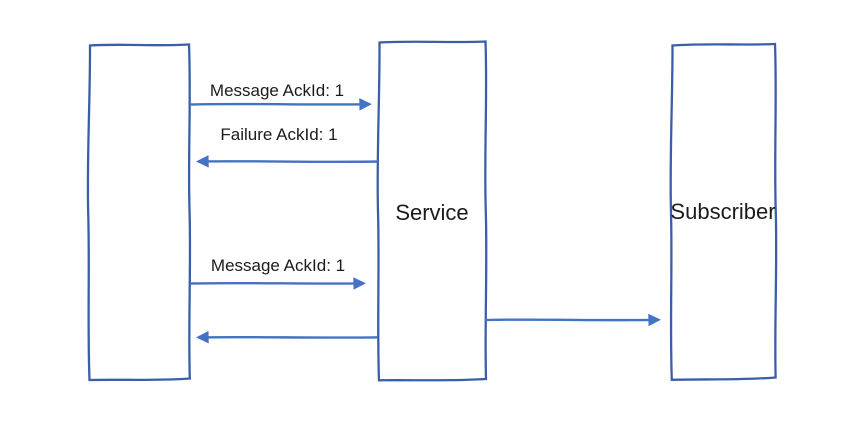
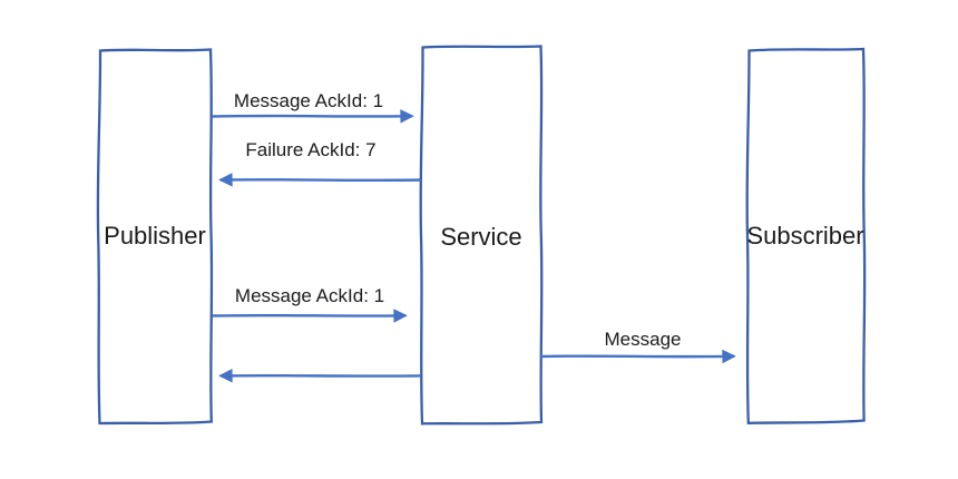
+ Publisher
  Service
  Subscriber
  Message AckId: 1
- Failure AckId: 1
+ Failure AckId: 7
  Message AckId: 1
+ Message
